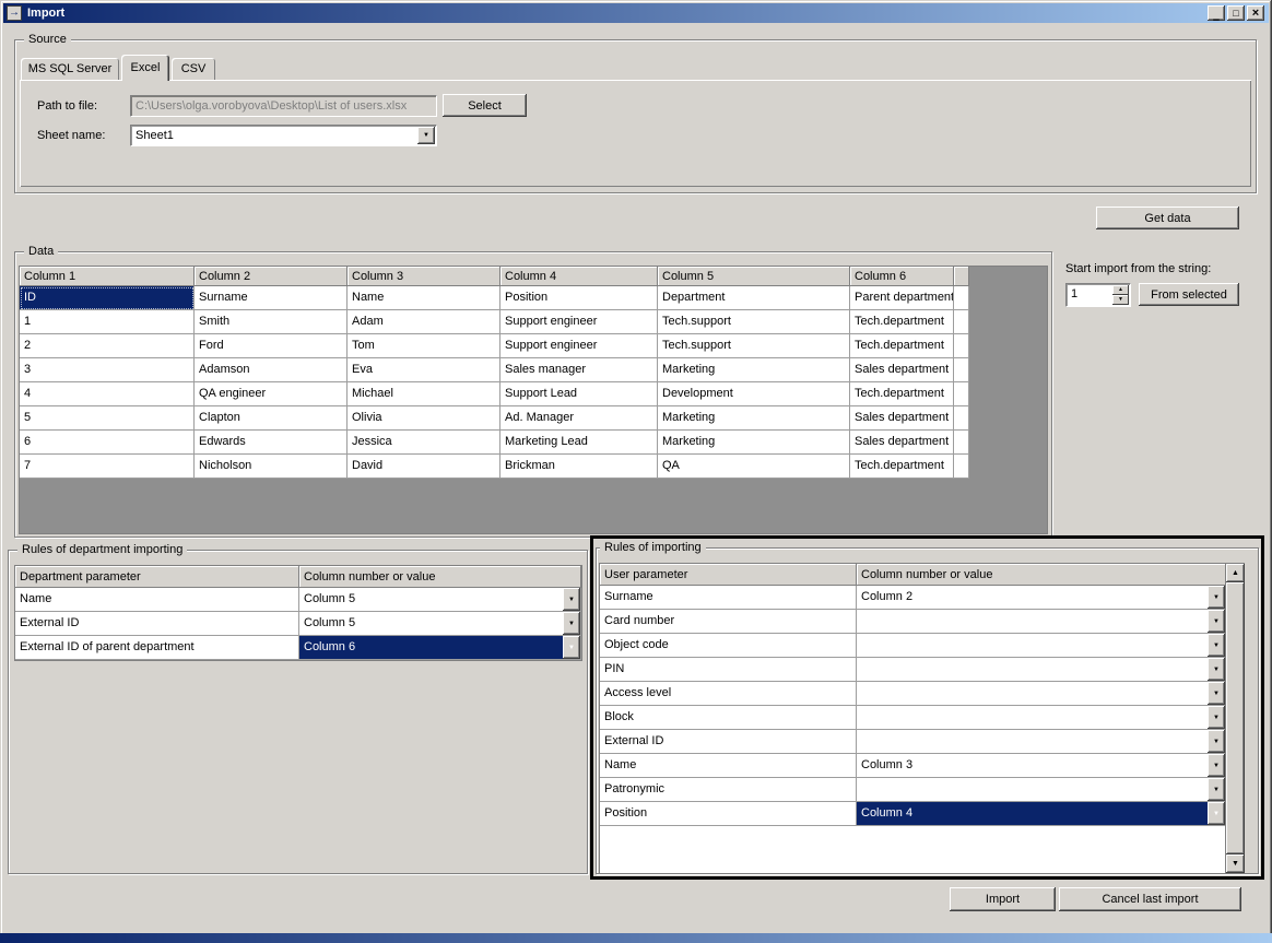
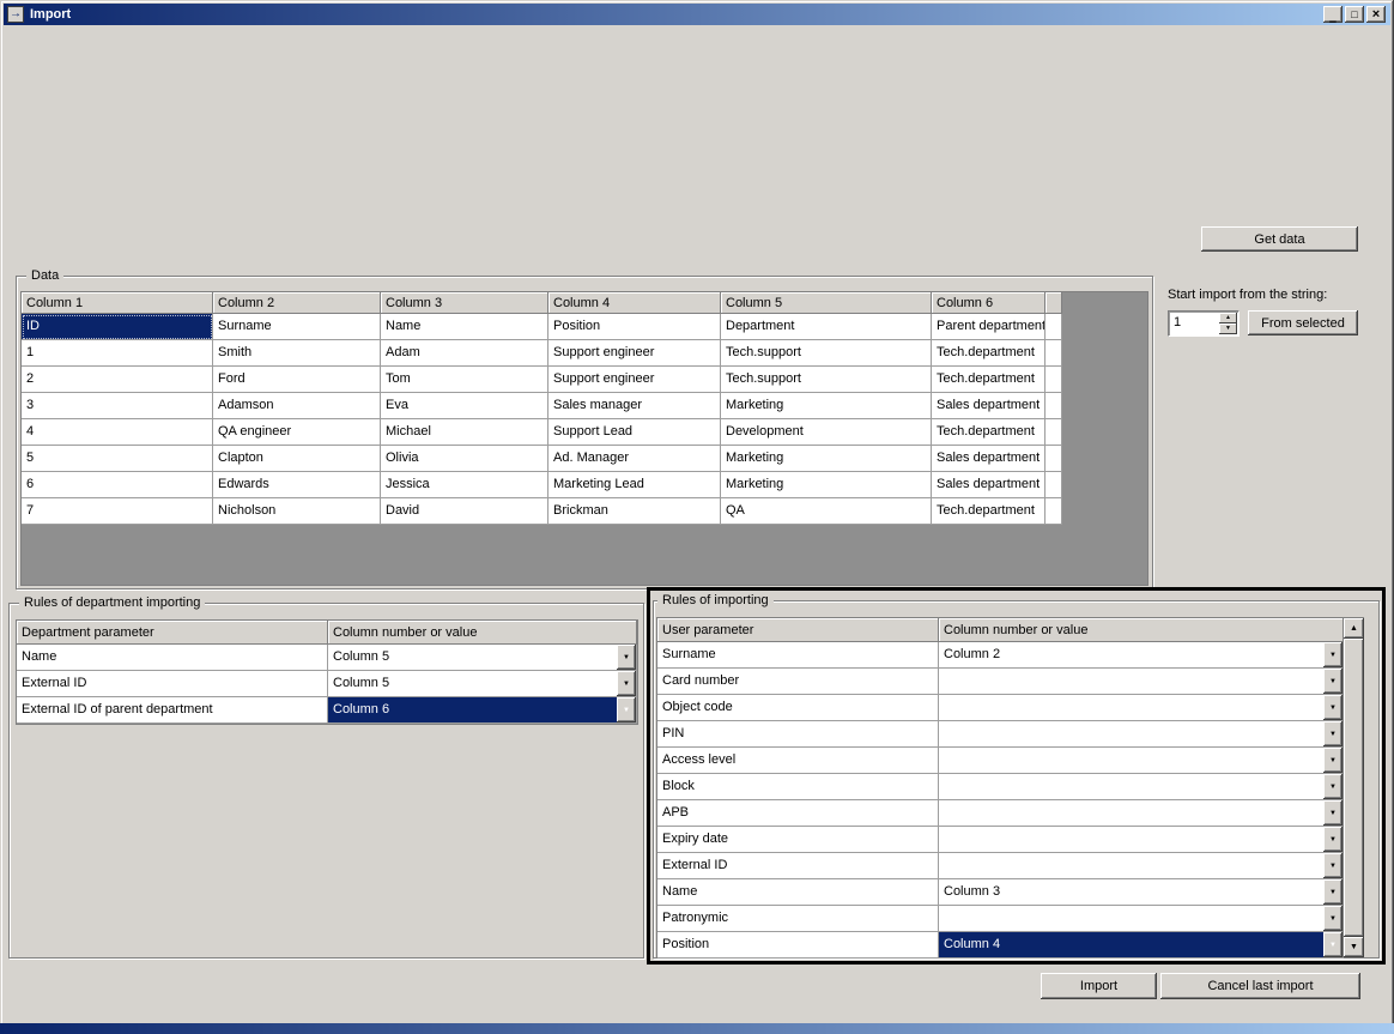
  →
  Import
  □
  ×
- Source
- MS SQL Server
- Excel
- CSV
- Path to file:
- C:\Users\olga.vorobyova\Desktop\List of users.xlsx
- Select
- Sheet name:
- Sheet1
  Get data
  Data
  Column 1
  Column 2
  Column 3
  Column 4
  Column 5
  Column 6
  ID
  Surname
  Name
  Position
  Department
  Parent department
  1
  Smith
  Adam
  Support engineer
  Tech.support
  Tech.department
  2
  Ford
  Tom
  Support engineer
  Tech.support
  Tech.department
  3
  Adamson
  Eva
  Sales manager
  Marketing
  Sales department
  4
  QA engineer
  Michael
  Support Lead
  Development
  Tech.department
  5
  Clapton
  Olivia
  Ad. Manager
  Marketing
  Sales department
  6
  Edwards
  Jessica
  Marketing Lead
  Marketing
  Sales department
  7
  Nicholson
  David
  Brickman
  QA
  Tech.department
  Start import from the string:
  1
  From selected
  Rules of department importing
  Department parameter
  Column number or value
  Name
  Column 5
  External ID
  Column 5
  External ID of parent department
  Column 6
  Rules of importing
  User parameter
  Column number or value
  Surname
  Column 2
  Card number
  Object code
  PIN
  Access level
  Block
+ APB
+ Expiry date
  External ID
  Name
  Column 3
  Patronymic
  Position
  Column 4
  Import
  Cancel last import
